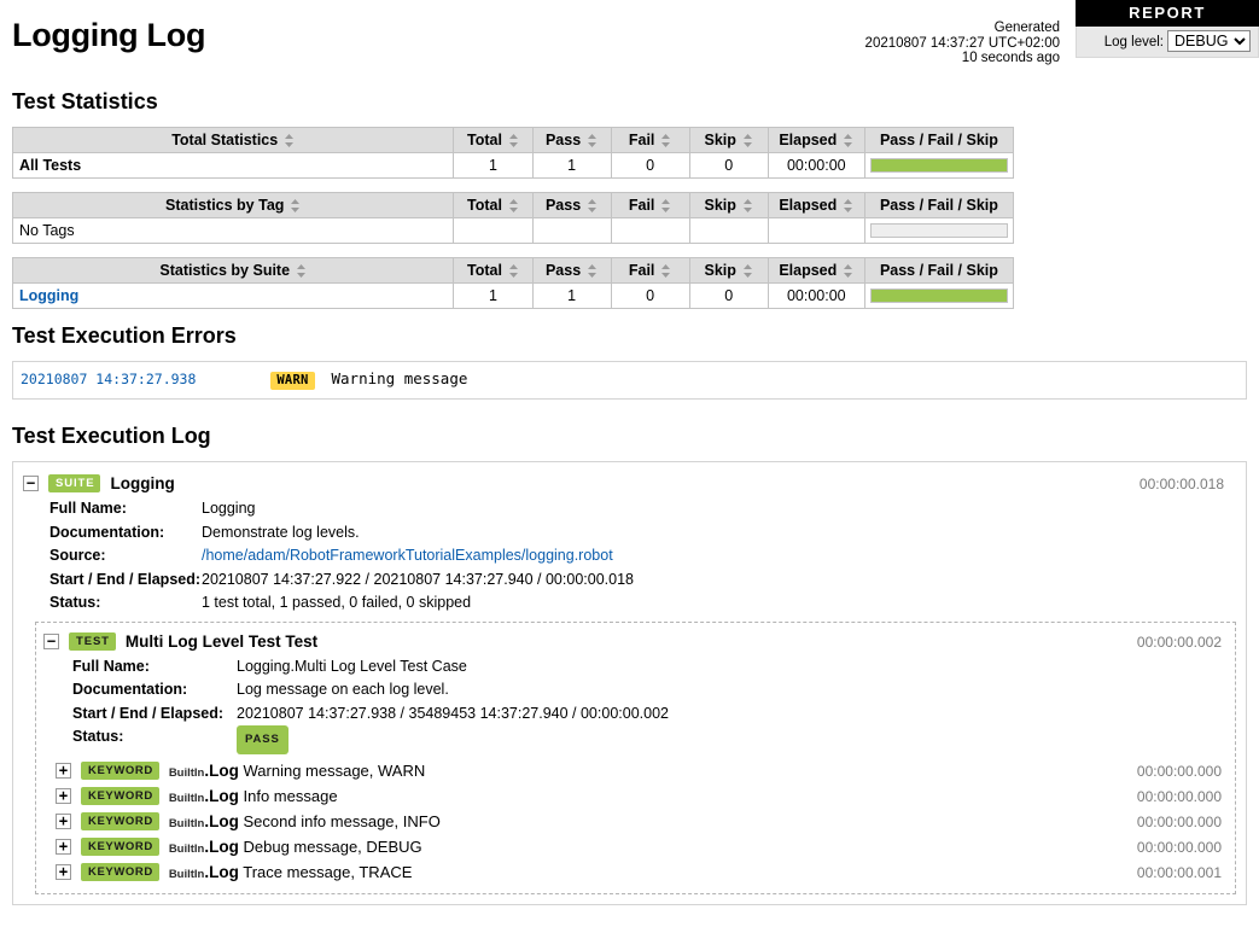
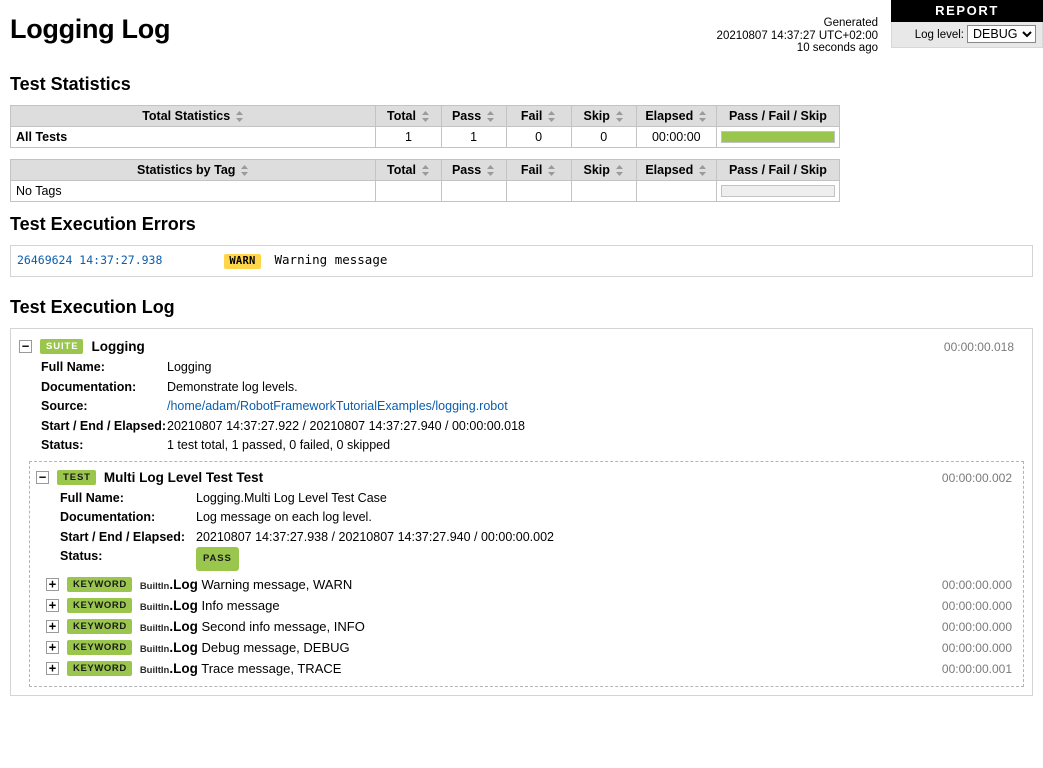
  Logging Log
  Generated
  20210807 14:37:27 UTC+02:00
  10 seconds ago
  REPORT
  Log level: DEBUG
  Test Statistics
  Total Statistics	Total	Pass	Fail	Skip	Elapsed	Pass / Fail / Skip
  All Tests	1	1	0	0	00:00:00
  Statistics by Tag	Total	Pass	Fail	Skip	Elapsed	Pass / Fail / Skip
  No Tags
- Statistics by Suite	Total	Pass	Fail	Skip	Elapsed	Pass / Fail / Skip
- Logging	1	1	0	0	00:00:00
  Test Execution Errors
- 20210807 14:37:27.938
+ 26469624 14:37:27.938
  WARN
  Warning message
  Test Execution Log
  −
  SUITE
  Logging
  00:00:00.018
  Full Name:
  Logging
  Documentation:
  Demonstrate log levels.
  Source:
  /home/adam/RobotFrameworkTutorialExamples/logging.robot
  Start / End / Elapsed:
  20210807 14:37:27.922 / 20210807 14:37:27.940 / 00:00:00.018
  Status:
  1 test total, 1 passed, 0 failed, 0 skipped
  −
  TEST
  Multi Log Level Test Test
  00:00:00.002
  Full Name:
  Logging.Multi Log Level Test Case
  Documentation:
  Log message on each log level.
  Start / End / Elapsed:
- 20210807 14:37:27.938 / 35489453 14:37:27.940 / 00:00:00.002
+ 20210807 14:37:27.938 / 20210807 14:37:27.940 / 00:00:00.002
  Status:
  PASS
  +
  KEYWORD
  BuiltIn.Log Warning message, WARN
  00:00:00.000
  +
  KEYWORD
  BuiltIn.Log Info message
  00:00:00.000
  +
  KEYWORD
  BuiltIn.Log Second info message, INFO
  00:00:00.000
  +
  KEYWORD
  BuiltIn.Log Debug message, DEBUG
  00:00:00.000
  +
  KEYWORD
  BuiltIn.Log Trace message, TRACE
  00:00:00.001
